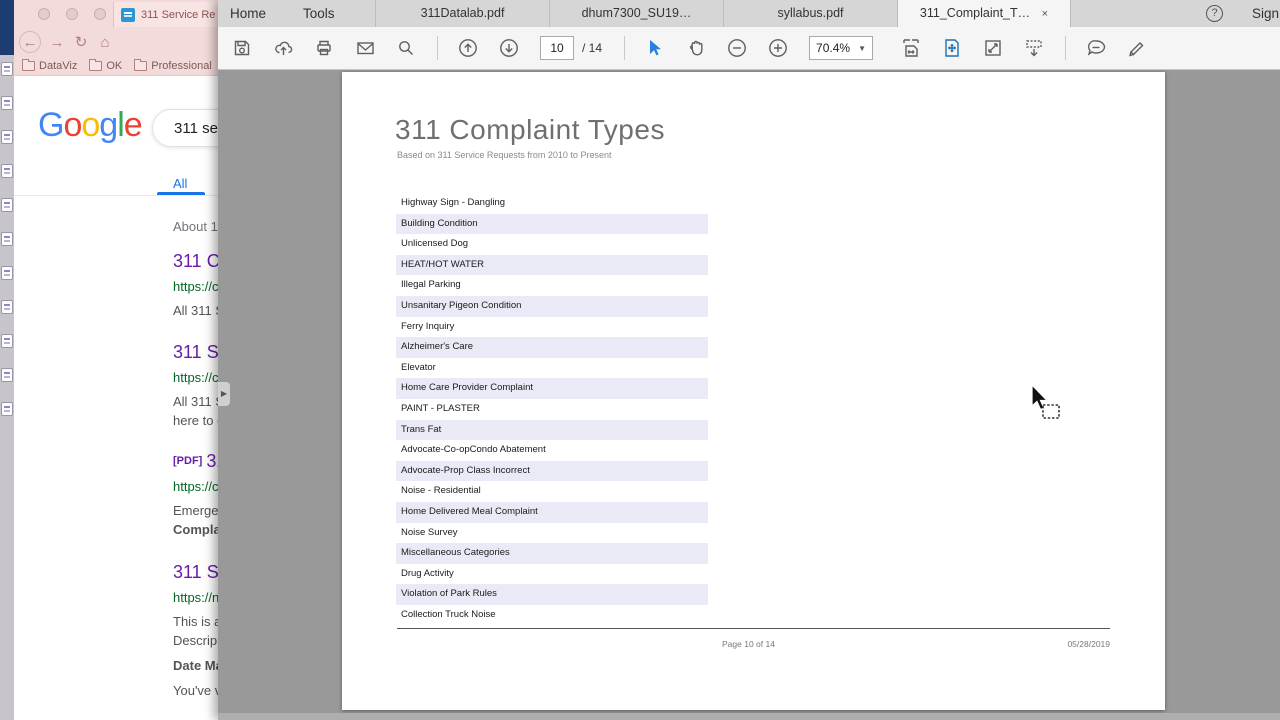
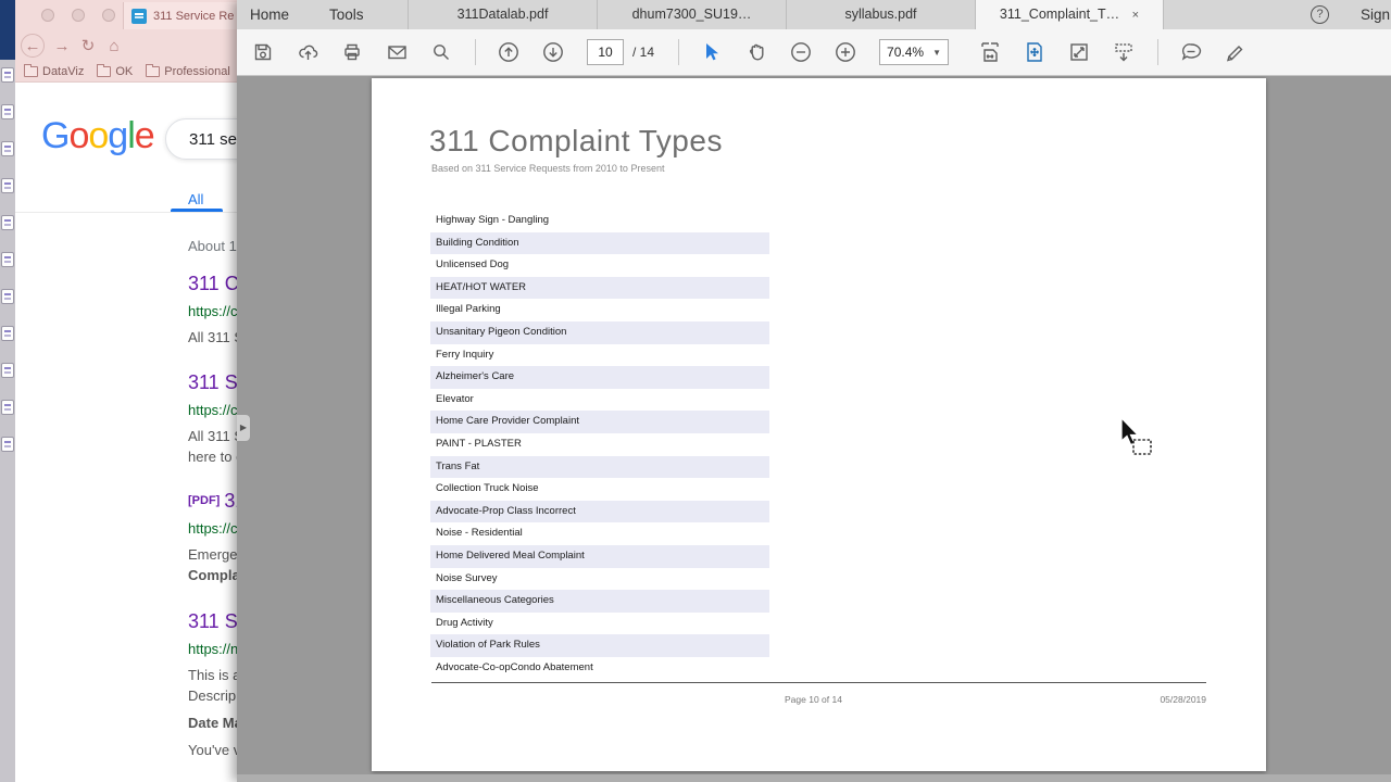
  311 Service Re
  ←
  →
  ↻
  ⌂
  DataViz
  OK
  Professional
  Google
  311 se
  All
  About 1
  311 C
  https://c
  All 311
  311 S
  https://c
  All 311
  here to
  [PDF] 3
  https://c
  Emerge
  Compl
  311 S
  https://n
  This is
  Descrip
  Date M
  You've
  Home
  Tools
  311Datalab.pdf
  dhum7300_SU19…
  syllabus.pdf
  311_Complaint_T… ×
  ?
  Sign
  10
  / 14
  70.4%
  ▼
  ▶
  311 Complaint Types
  Based on 311 Service Requests from 2010 to Present
  Highway Sign - Dangling
  Building Condition
  Unlicensed Dog
  HEAT/HOT WATER
  Illegal Parking
  Unsanitary Pigeon Condition
  Ferry Inquiry
  Alzheimer's Care
  Elevator
  Home Care Provider Complaint
  PAINT - PLASTER
  Trans Fat
- Advocate-Co-opCondo Abatement
+ Collection Truck Noise
  Advocate-Prop Class Incorrect
  Noise - Residential
  Home Delivered Meal Complaint
  Noise Survey
  Miscellaneous Categories
  Drug Activity
  Violation of Park Rules
- Collection Truck Noise
+ Advocate-Co-opCondo Abatement
  Page 10 of 14
  05/28/2019
